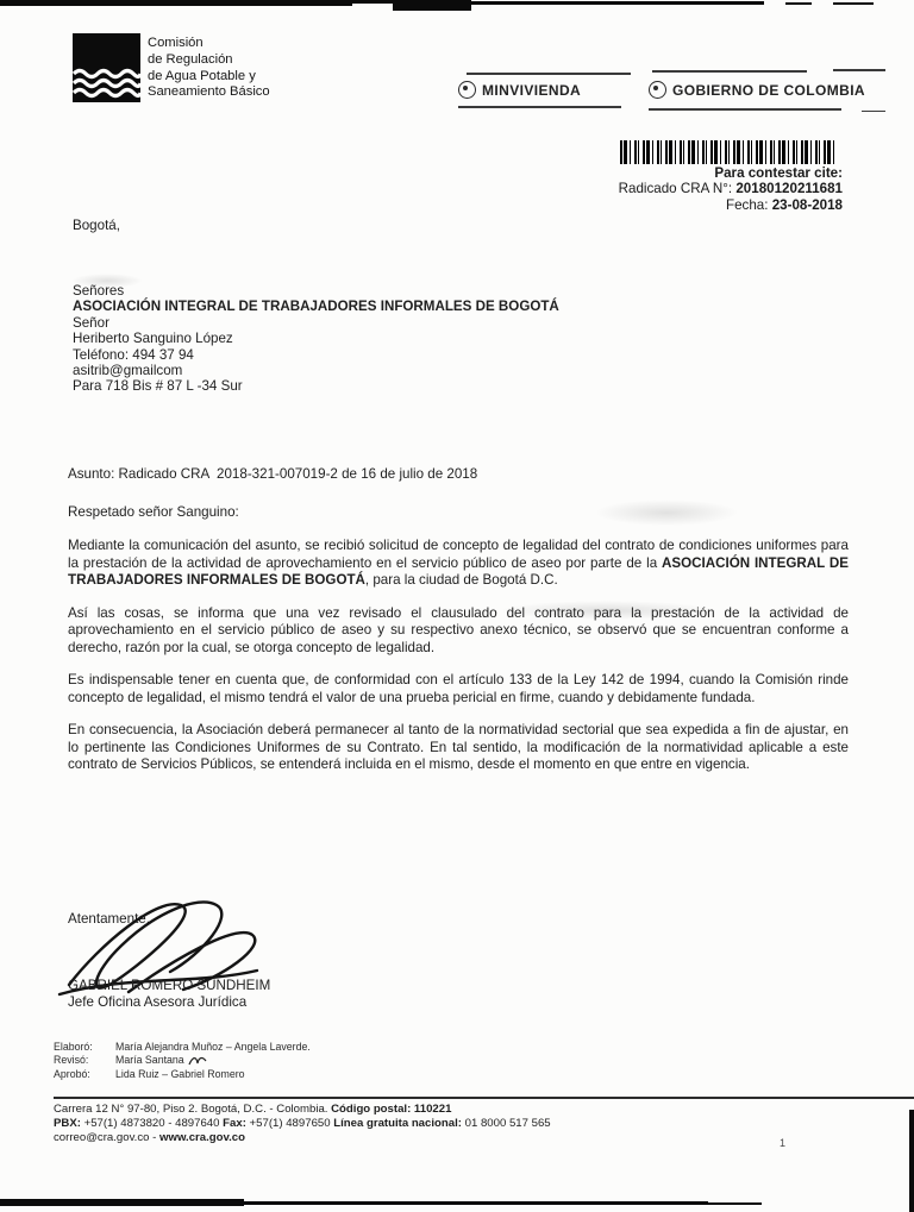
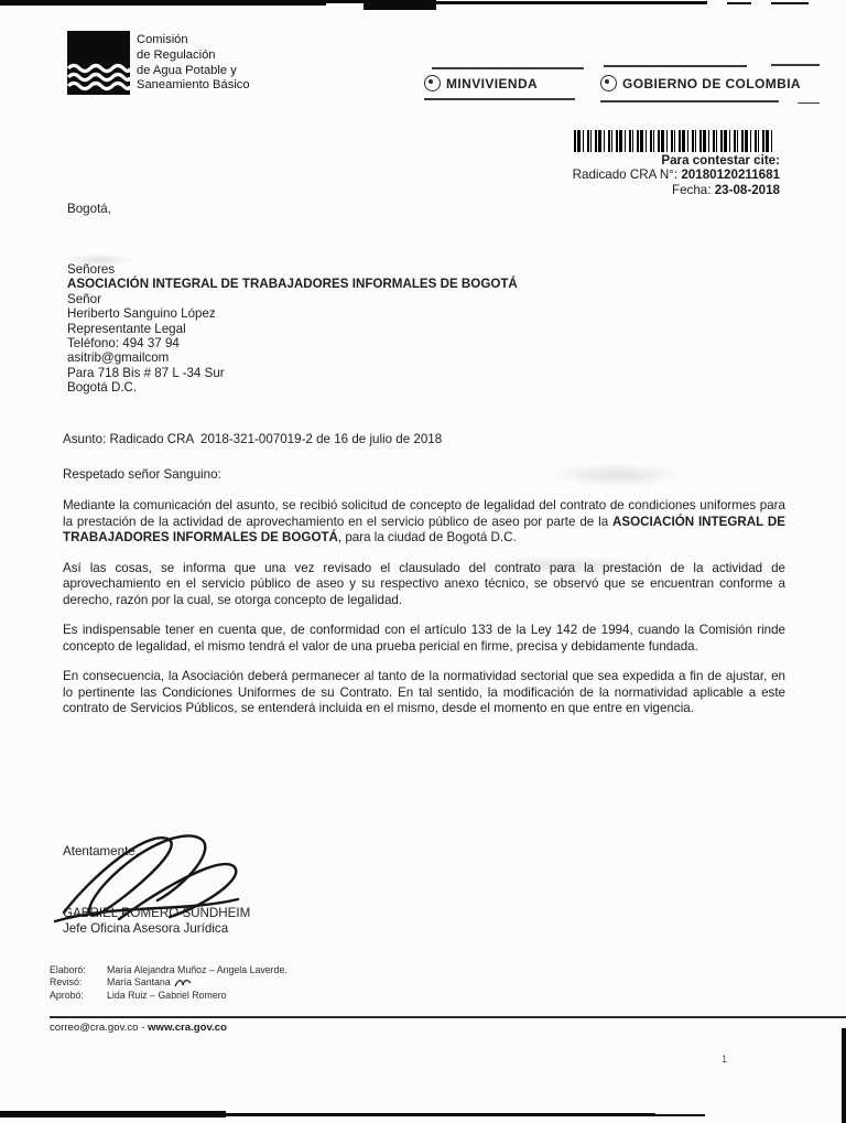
  Comisión
  de Regulación
  de Agua Potable y
  Saneamiento Básico
  MINVIVIENDA
  GOBIERNO DE COLOMBIA
  Para contestar cite:
  Radicado CRA N°: 20180120211681
  Fecha: 23-08-2018
  Bogotá,
  Señores
  ASOCIACIÓN INTEGRAL DE TRABAJADORES INFORMALES DE BOGOTÁ
  Señor
  Heriberto Sanguino López
+ Representante Legal
  Teléfono: 494 37 94
  asitrib@gmailcom
  Para 718 Bis # 87 L -34 Sur
+ Bogotá D.C.
  Asunto: Radicado CRA 2018-321-007019-2 de 16 de julio de 2018
  Respetado señor Sanguino:
  Mediante la comunicación del asunto, se recibió solicitud de concepto de legalidad del contrato de condiciones uniformes para la prestación de la actividad de aprovechamiento en el servicio público de aseo por parte de la ASOCIACIÓN INTEGRAL DE TRABAJADORES INFORMALES DE BOGOTÁ, para la ciudad de Bogotá D.C.
  Así las cosas, se informa que una vez revisado el clausuladon de la actividad de aprovechamiento en el servicio público de aseo y su respectivo anexo técnico, se observó que se encuentran conforme a derecho, razón por la cual, se otorga concepto de legalidad.
- Es indispensable tener en cuenta que, de conformidad con el artículo 133 de la Ley 142 de 1994, cuando la Comisión rinde concepto de legalidad, el mismo tendrá el valor de una prueba pericial en firme, cuando y debidamente fundada.
+ Es indispensable tener en cuenta que, de conformidad con el artículo 133 de la Ley 142 de 1994, cuando la Comisión rinde concepto de legalidad, el mismo tendrá el valor de una prueba pericial en firme, precisa y debidamente fundada.
  En consecuencia, la Asociación deberá permanecer al tanto de la normatividad sectorial que sea expedida a fin de ajustar, en lo pertinente las Condiciones Uniformes de su Contrato. En tal sentido, la modificación de la normatividad aplicable a este contrato de Servicios Públicos, se entenderá incluida en el mismo, desde el momento en que entre en vigencia.
  Atentamene,
  GABRIEL ROMERO SUNDHEIM
  Jefe Oficina Asesora Jurídica
  Elaboró:
  María Alejandra Muñoz – Angela Laverde.
  Revisó:
  María Santana
  Aprobó:
  Lida Ruiz – Gabriel Romero
- Carrera 12 N° 97-80, Piso 2. Bogotá, D.C. - Colombia. Código postal: 110221
- PBX: +57(1) 4873820 - 4897640 Fax: +57(1) 4897650 Línea gratuita nacional: 01 8000 517 565
  correo@cra.gov.co - www.cra.gov.co
  1
